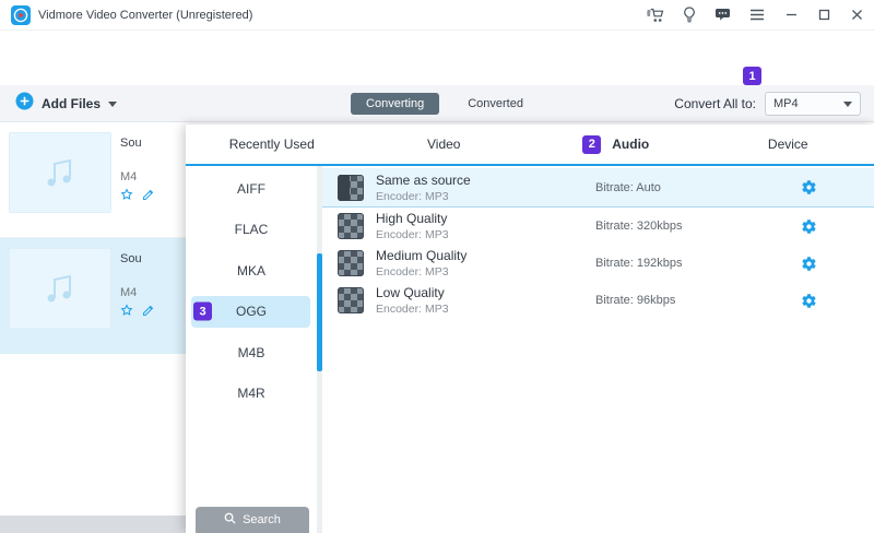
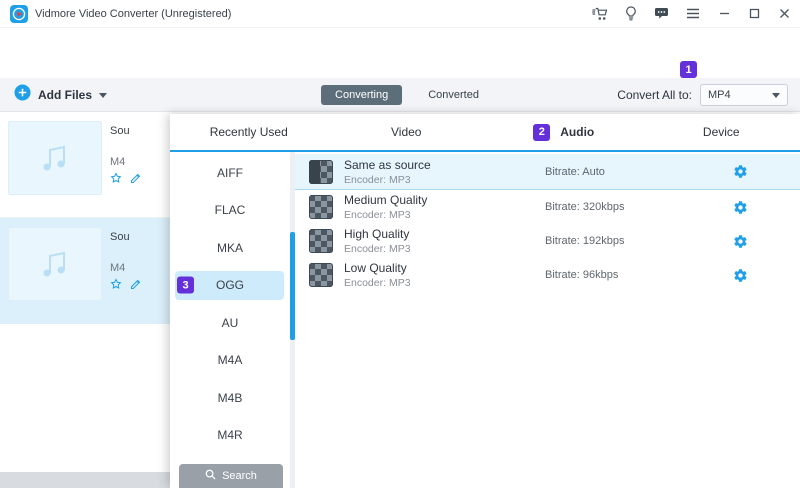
  Vidmore Video Converter (Unregistered)
  Add Files
  Converting
  Converted
  Convert All to:
  MP4
  1
  Sou
  M4
  Sou
  M4
  Recently Used
  Video
  2
  Audio
  Device
  AIFF
  FLAC
  MKA
  3
  OGG
+ AU
+ M4A
  M4B
  M4R
  Search
  Same as source
  Encoder: MP3
  Bitrate: Auto
- High Quality
+ Medium Quality
  Encoder: MP3
  Bitrate: 320kbps
- Medium Quality
+ High Quality
  Encoder: MP3
  Bitrate: 192kbps
  Low Quality
  Encoder: MP3
  Bitrate: 96kbps
